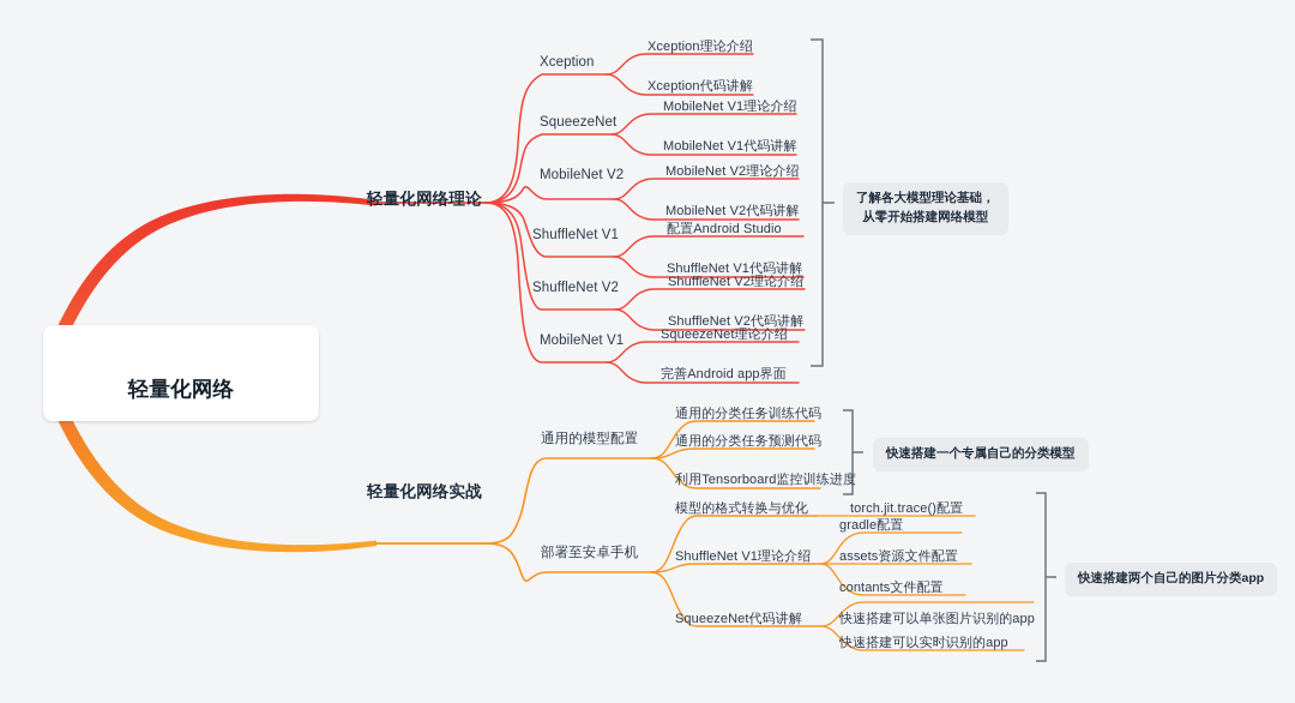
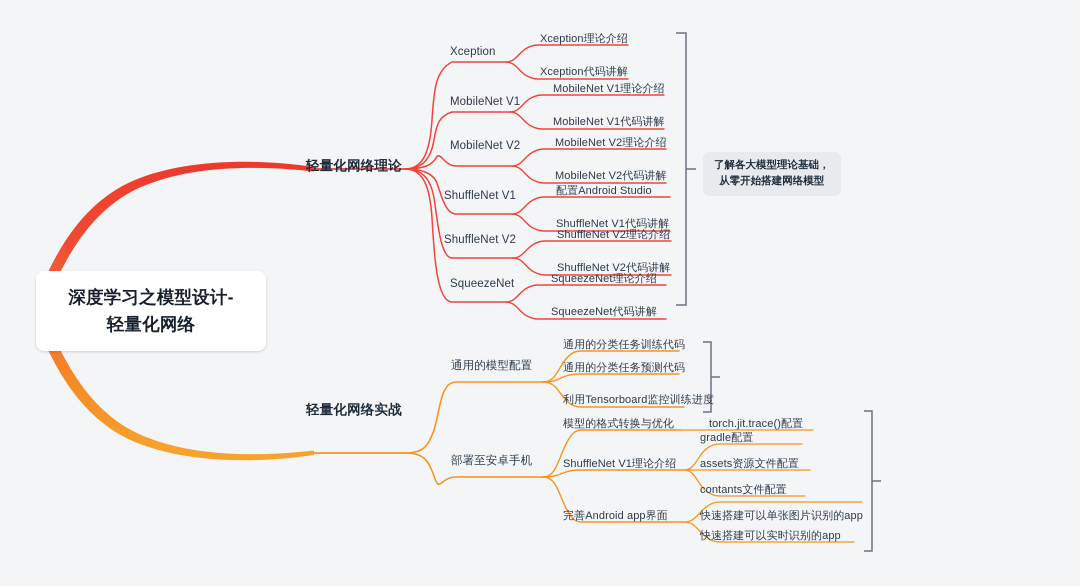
+ 深度学习之模型设计-
  轻量化网络
  轻量化网络理论
  轻量化网络实战
  Xception
- SqueezeNet
+ MobileNet V1
  MobileNet V2
  ShuffleNet V1
  ShuffleNet V2
- MobileNet V1
+ SqueezeNet
  Xception理论介绍
  Xception代码讲解
  MobileNet V1理论介绍
  MobileNet V1代码讲解
  MobileNet V2理论介绍
  MobileNet V2代码讲解
  配置Android Studio
  ShuffleNet V1代码讲解
  ShuffleNet V2理论介绍
  ShuffleNet V2代码讲解
  SqueezeNet理论介绍
- 完善Android app界面
+ SqueezeNet代码讲解
  通用的模型配置
  部署至安卓手机
  通用的分类任务训练代码
  通用的分类任务预测代码
  利用Tensorboard监控训练进度
  模型的格式转换与优化
  ShuffleNet V1理论介绍
- SqueezeNet代码讲解
+ 完善Android app界面
  torch.jit.trace()配置
  gradle配置
  assets资源文件配置
  contants文件配置
  快速搭建可以单张图片识别的app
  快速搭建可以实时识别的app
  了解各大模型理论基础，
  从零开始搭建网络模型
- 快速搭建一个专属自己的分类模型
- 快速搭建两个自己的图片分类app
